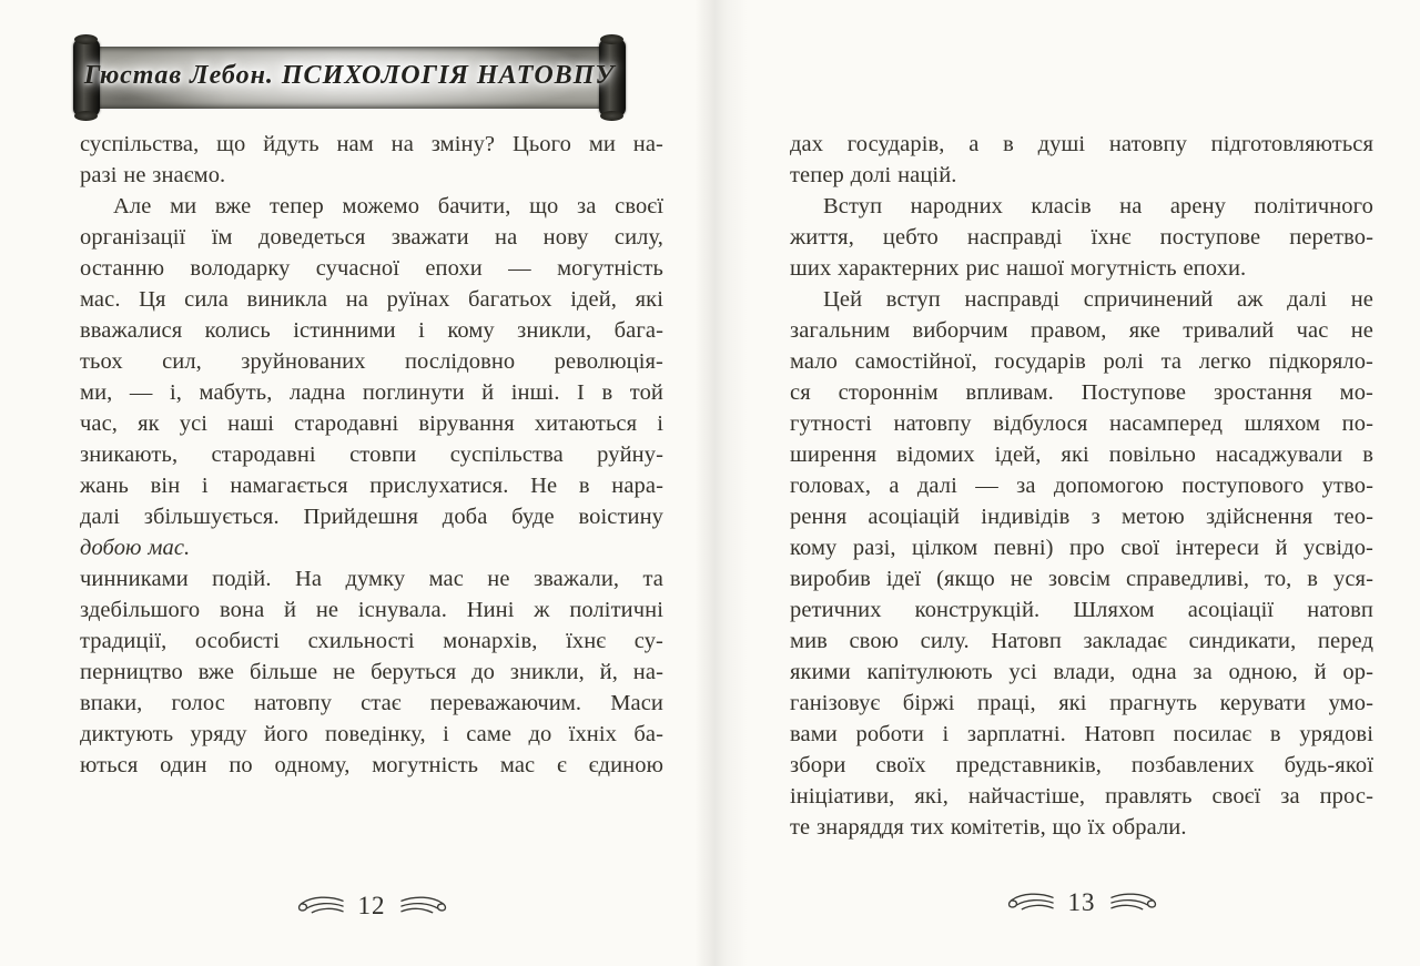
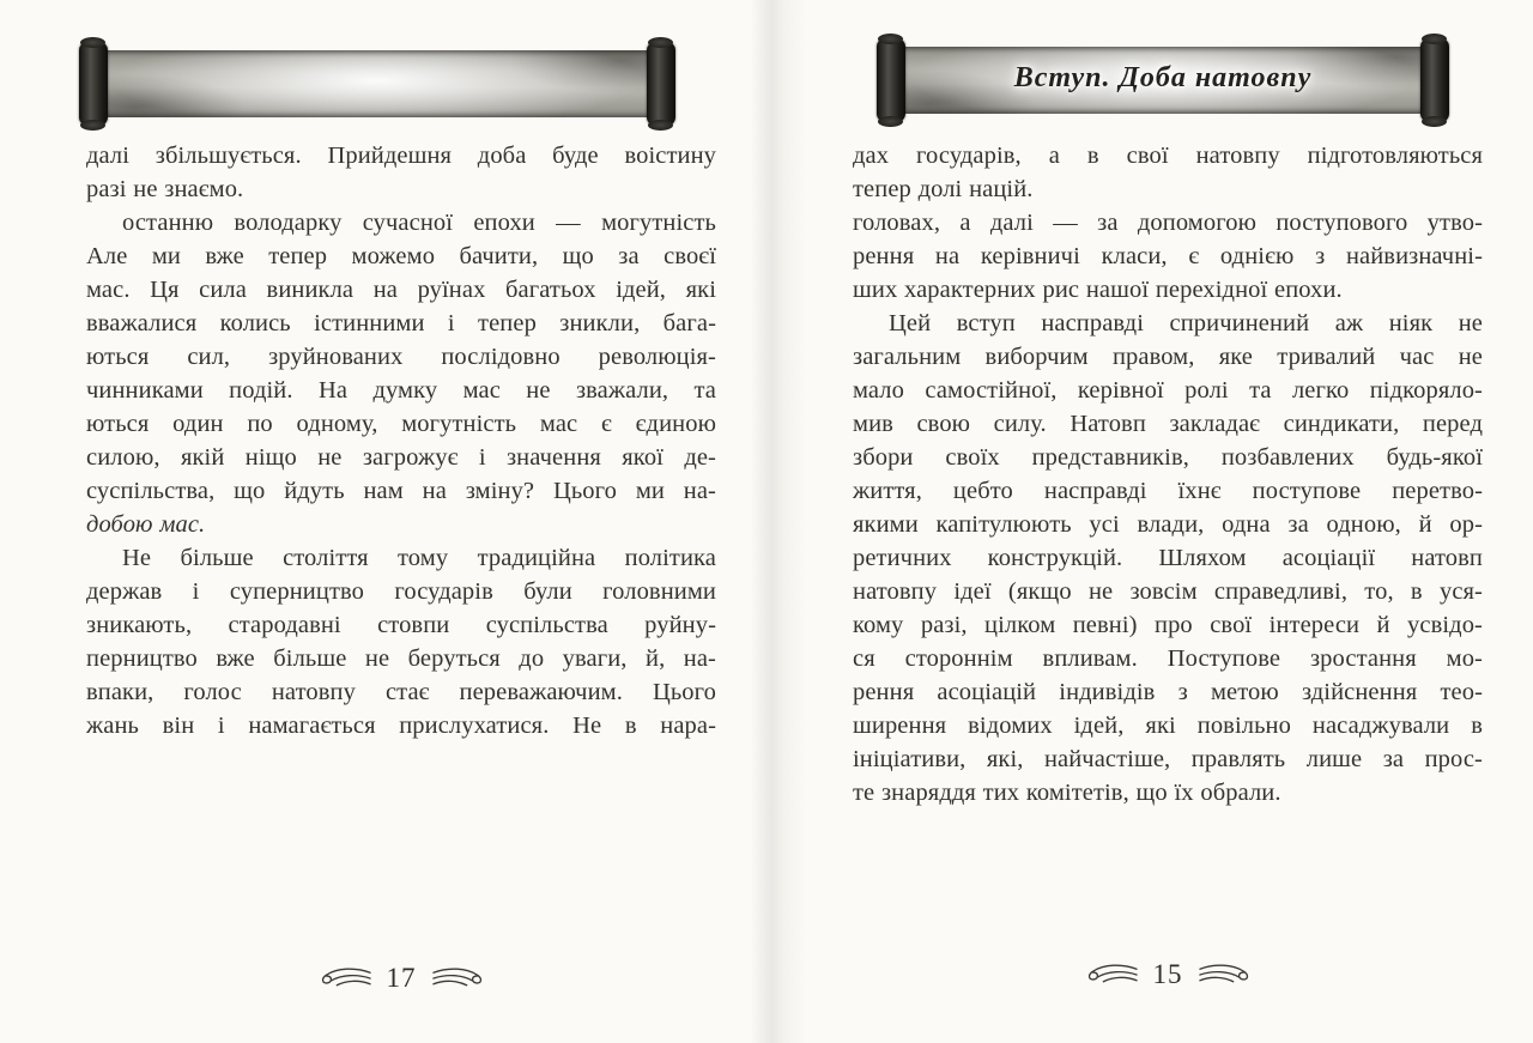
- Гюстав Лебон. ПСИХОЛОГІЯ НАТОВПУ
- суспільства, що йдуть нам на зміну? Цього ми на-
+ далі збільшується. Прийдешня доба буде воістину
  разі не знаємо.
- Але ми вже тепер можемо бачити, що за своєї
+ останню володарку сучасної епохи — могутність
- організації їм доведеться зважати на нову силу,
- останню володарку сучасної епохи — могутність
+ Але ми вже тепер можемо бачити, що за своєї
  мас. Ця сила виникла на руїнах багатьох ідей, які
- вважалися колись істинними і кому зникли, бага-
+ вважалися колись істинними і тепер зникли, бага-
- тьох сил, зруйнованих послідовно революція-
+ ються сил, зруйнованих послідовно революція-
- ми, — і, мабуть, ладна поглинути й інші. І в той
- час, як усі наші стародавні вірування хитаються і
- зникають, стародавні стовпи суспільства руйну-
+ чинниками подій. На думку мас не зважали, та
- жань він і намагається прислухатися. Не в нара-
+ ються один по одному, могутність мас є єдиною
+ силою, якій ніщо не загрожує і значення якої де-
- далі збільшується. Прийдешня доба буде воістину
+ суспільства, що йдуть нам на зміну? Цього ми на-
  добою мас.
+ Не більше століття тому традиційна політика
+ держав і суперництво государів були головними
- чинниками подій. На думку мас не зважали, та
+ зникають, стародавні стовпи суспільства руйну-
- здебільшого вона й не існувала. Нині ж політичні
- традиції, особисті схильності монархів, їхнє су-
- перництво вже більше не беруться до зникли, й, на-
+ перництво вже більше не беруться до уваги, й, на-
- впаки, голос натовпу стає переважаючим. Маси
+ впаки, голос натовпу стає переважаючим. Цього
- диктують уряду його поведінку, і саме до їхніх ба-
- ються один по одному, могутність мас є єдиною
+ жань він і намагається прислухатися. Не в нара-
- 12
+ 17
+ Вступ. Доба натовпу
- дах государів, а в душі натовпу підготовляються
+ дах государів, а в свої натовпу підготовляються
  тепер долі націй.
- Вступ народних класів на арену політичного
- життя, цебто насправді їхнє поступове перетво-
+ головах, а далі — за допомогою поступового утво-
+ рення на керівничі класи, є однією з найвизначні-
- ших характерних рис нашої могутність епохи.
+ ших характерних рис нашої перехідної епохи.
- Цей вступ насправді спричинений аж далі не
+ Цей вступ насправді спричинений аж ніяк не
  загальним виборчим правом, яке тривалий час не
- мало самостійної, государів ролі та легко підкоряло-
+ мало самостійної, керівної ролі та легко підкоряло-
- ся стороннім впливам. Поступове зростання мо-
+ мив свою силу. Натовп закладає синдикати, перед
- гутності натовпу відбулося насамперед шляхом по-
- ширення відомих ідей, які повільно насаджували в
+ збори своїх представників, позбавлених будь-якої
- головах, а далі — за допомогою поступового утво-
+ життя, цебто насправді їхнє поступове перетво-
- рення асоціацій індивідів з метою здійснення тео-
+ якими капітулюють усі влади, одна за одною, й ор-
- кому разі, цілком певні) про свої інтереси й усвідо-
+ ретичних конструкцій. Шляхом асоціації натовп
- виробив ідеї (якщо не зовсім справедливі, то, в уся-
+ натовпу ідеї (якщо не зовсім справедливі, то, в уся-
- ретичних конструкцій. Шляхом асоціації натовп
+ кому разі, цілком певні) про свої інтереси й усвідо-
- мив свою силу. Натовп закладає синдикати, перед
+ ся стороннім впливам. Поступове зростання мо-
- якими капітулюють усі влади, одна за одною, й ор-
+ рення асоціацій індивідів з метою здійснення тео-
- ганізовує біржі праці, які прагнуть керувати умо-
- вами роботи і зарплатні. Натовп посилає в урядові
- збори своїх представників, позбавлених будь-якої
+ ширення відомих ідей, які повільно насаджували в
- ініціативи, які, найчастіше, правлять своєї за прос-
+ ініціативи, які, найчастіше, правлять лише за прос-
  те знаряддя тих комітетів, що їх обрали.
- 13
+ 15
